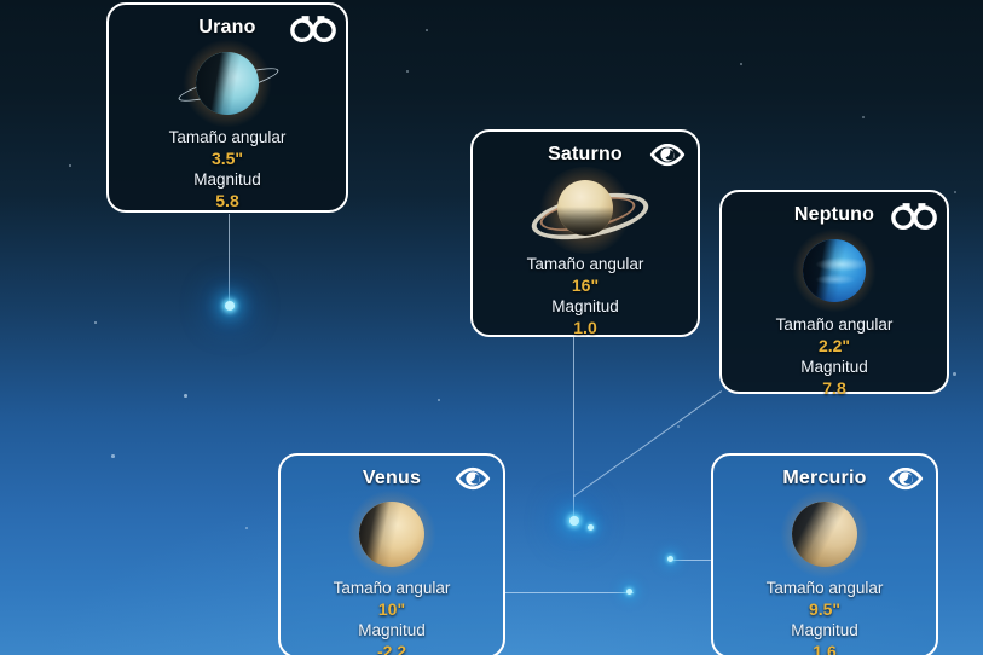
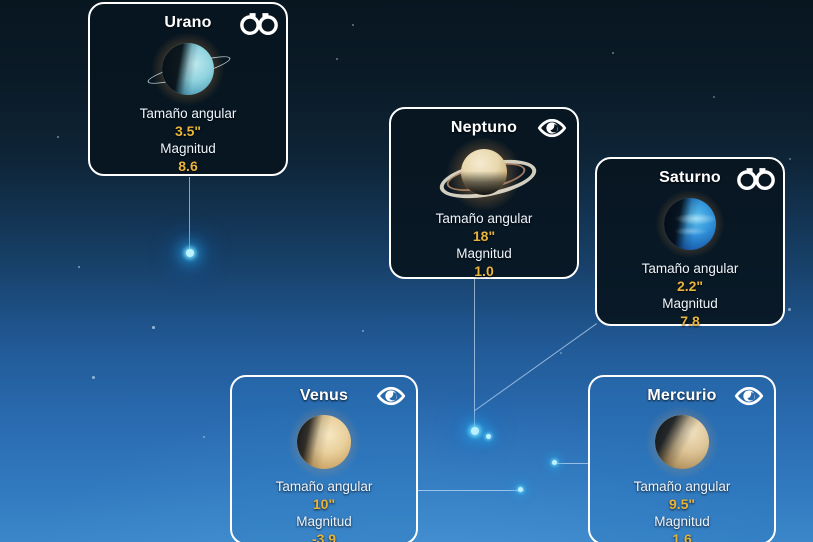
  Urano
  Tamaño angular
  3.5"
  Magnitud
- 5.8
+ 8.6
- Saturno
+ Neptuno
  Tamaño angular
- 16"
+ 18"
  Magnitud
  1.0
- Neptuno
+ Saturno
  Tamaño angular
  2.2"
  Magnitud
  7.8
  Venus
  Tamaño angular
  10"
  Magnitud
- -2.2
+ -3.9
  Mercurio
  Tamaño angular
  9.5"
  Magnitud
  1.6
